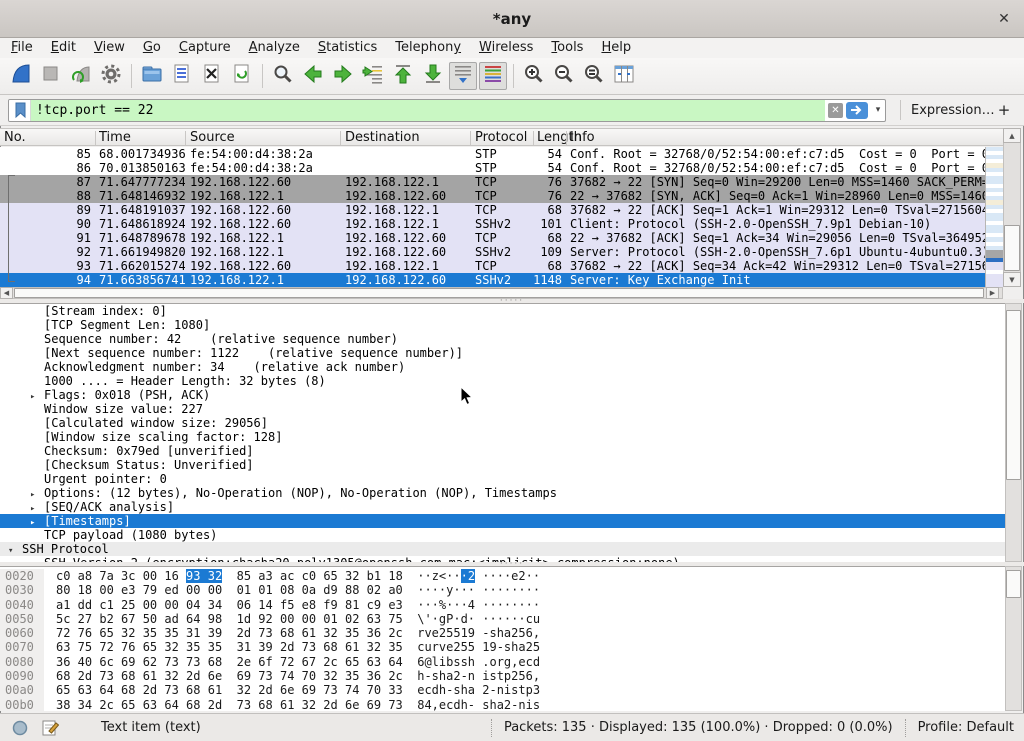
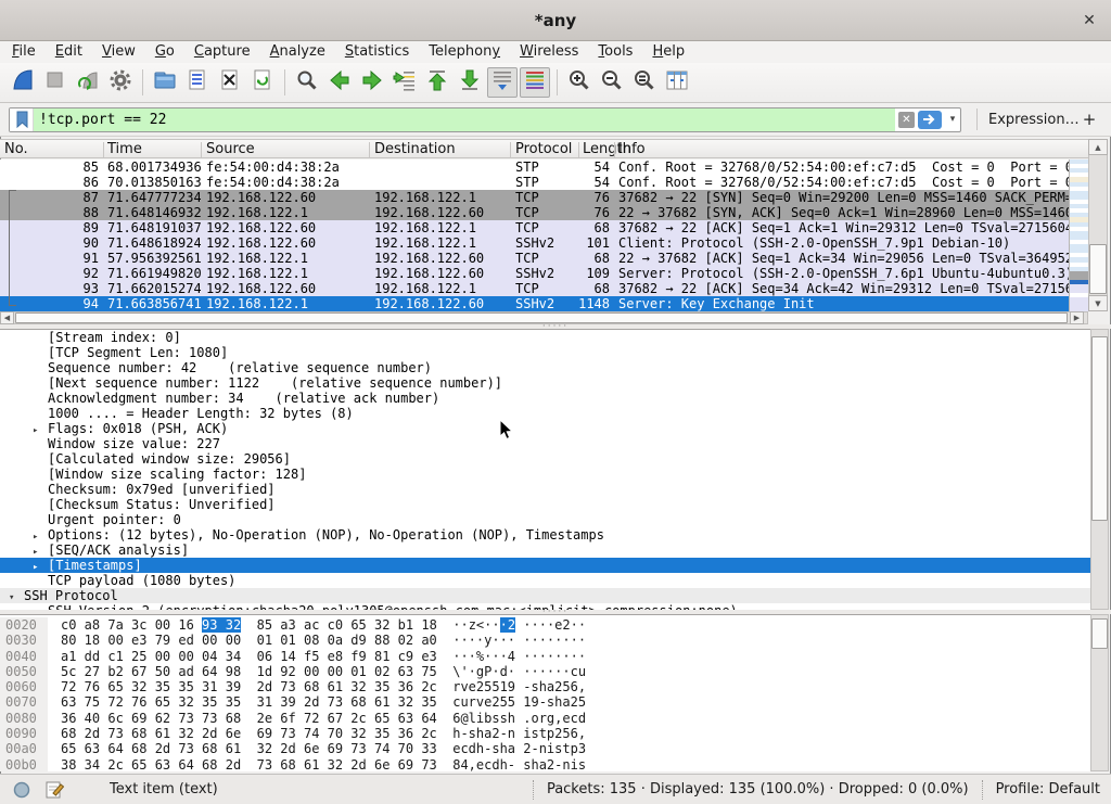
  *any
  ✕
  File
  Edit
  View
  Go
  Capture
  Analyze
  Statistics
  Telephony
  Wireless
  Tools
  Help
  !tcp.port == 22
  ✕
  ▾
  Expression…
  +
  No.
  Time
  Source
  Destination
  Protocol
  Length
  Info
  85
  68.001734936
  fe:54:00:d4:38:2a
  STP
  54
  Conf. Root = 32768/0/52:54:00:ef:c7:d5 Cost = 0 Port =
  86
  70.013850163
  fe:54:00:d4:38:2a
  STP
  54
  Conf. Root = 32768/0/52:54:00:ef:c7:d5 Cost = 0 Port =
  87
  71.647777234
  192.168.122.60
  192.168.122.1
  TCP
  76
  37682 → 22 [SYN] Seq=0 Win=29200 Len=0 MSS=1460 SACK_PERM
  88
  71.648146932
  192.168.122.1
  192.168.122.60
  TCP
  76
  22 → 37682 [SYN, ACK] Seq=0 Ack=1 Win=28960 Len=0 MSS=146
  89
  71.648191037
  192.168.122.60
  192.168.122.1
  TCP
  68
  37682 → 22 [ACK] Seq=1 Ack=1 Win=29312 Len=0 TSval=271560
  90
  71.648618924
  192.168.122.60
  192.168.122.1
  SSHv2
  101
  Client: Protocol (SSH-2.0-OpenSSH_7.9p1 Debian-10)
  91
- 71.648789678
+ 57.956392561
  192.168.122.1
  192.168.122.60
  TCP
  68
  22 → 37682 [ACK] Seq=1 Ack=34 Win=29056 Len=0 TSval=36495
  92
  71.661949820
  192.168.122.1
  192.168.122.60
  SSHv2
  109
  Server: Protocol (SSH-2.0-OpenSSH_7.6p1 Ubuntu-4ubuntu0.3
  93
  71.662015274
  192.168.122.60
  192.168.122.1
  TCP
  68
  37682 → 22 [ACK] Seq=34 Ack=42 Win=29312 Len=0 TSval=2715
  94
  71.663856741
  192.168.122.1
  192.168.122.60
  SSHv2
  1148
  Server: Key Exchange Init
  ▲
  ▼
  ◀
  ▶
  ·····
  [Stream index: 0]
  [TCP Segment Len: 1080]
  Sequence number: 42 (relative sequence number)
  [Next sequence number: 1122 (relative sequence number)]
  Acknowledgment number: 34 (relative ack number)
  1000 .... = Header Length: 32 bytes (8)
  ▸ Flags: 0x018 (PSH, ACK)
  Window size value: 227
  [Calculated window size: 29056]
  [Window size scaling factor: 128]
  Checksum: 0x79ed [unverified]
  [Checksum Status: Unverified]
  Urgent pointer: 0
  ▸ Options: (12 bytes), No-Operation (NOP), No-Operation (NOP), Timestamps
  ▸ [SEQ/ACK analysis]
  ▸ [Timestamps]
  TCP payload (1080 bytes)
  ▾ SSH Protocol
  ·····
  0020 c0 a8 7a 3c 00 16 93 32 85 a3 ac c0 65 32 b1 18 ··z<···2 ····e2··
  0030 80 18 00 e3 79 ed 00 00 01 01 08 0a d9 88 02 a0 ····y··· ········
  0040 a1 dd c1 25 00 00 04 34 06 14 f5 e8 f9 81 c9 e3 ···%···4 ········
  0050 5c 27 b2 67 50 ad 64 98 1d 92 00 00 01 02 63 75 \'·gP·d· ······cu
  0060 72 76 65 32 35 35 31 39 2d 73 68 61 32 35 36 2c rve25519 -sha256,
  0070 63 75 72 76 65 32 35 35 31 39 2d 73 68 61 32 35 curve255 19-sha25
  0080 36 40 6c 69 62 73 73 68 2e 6f 72 67 2c 65 63 64 6@libssh .org,ecd
  0090 68 2d 73 68 61 32 2d 6e 69 73 74 70 32 35 36 2c h-sha2-n istp256,
  00a0 65 63 64 68 2d 73 68 61 32 2d 6e 69 73 74 70 33 ecdh-sha 2-nistp3
  00b0 38 34 2c 65 63 64 68 2d 73 68 61 32 2d 6e 69 73 84,ecdh- sha2-nis
  Text item (text)
  Packets: 135 · Displayed: 135 (100.0%) · Dropped: 0 (0.0%)
  Profile: Default
